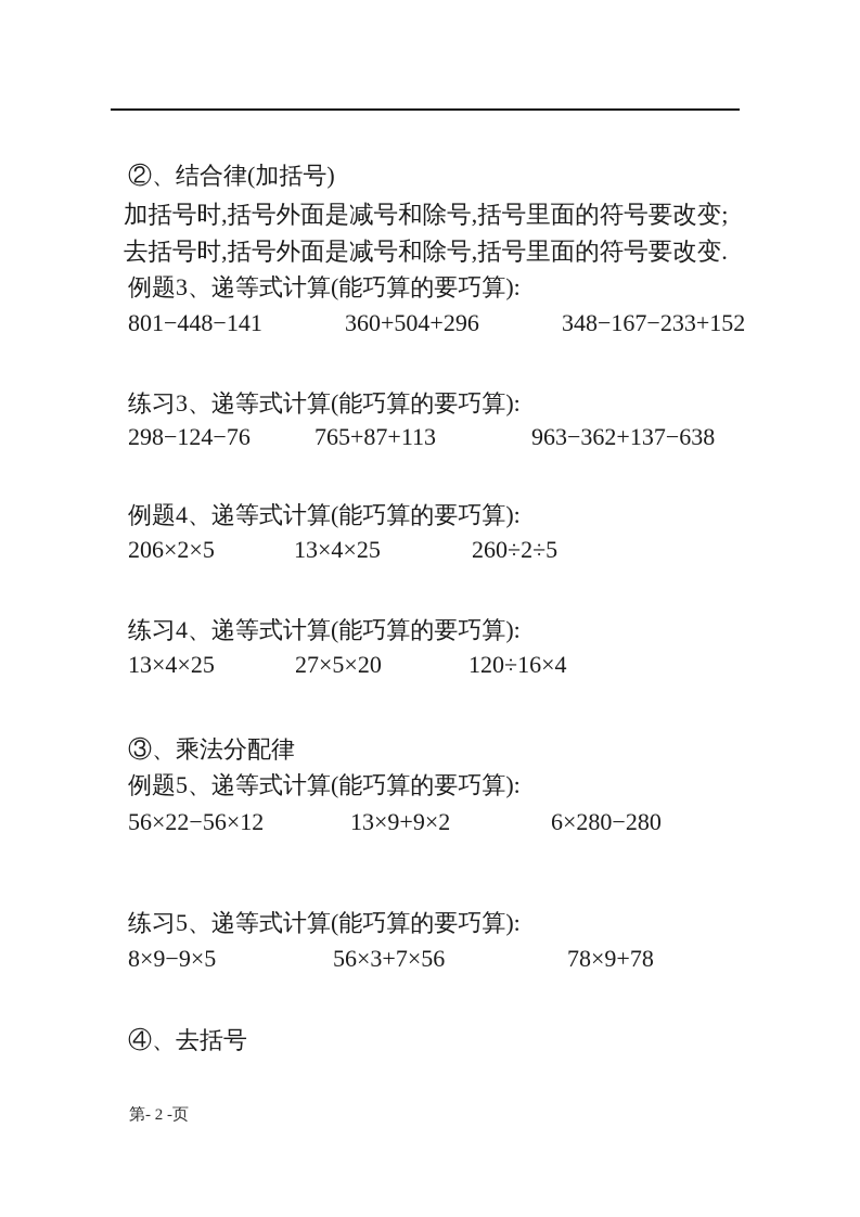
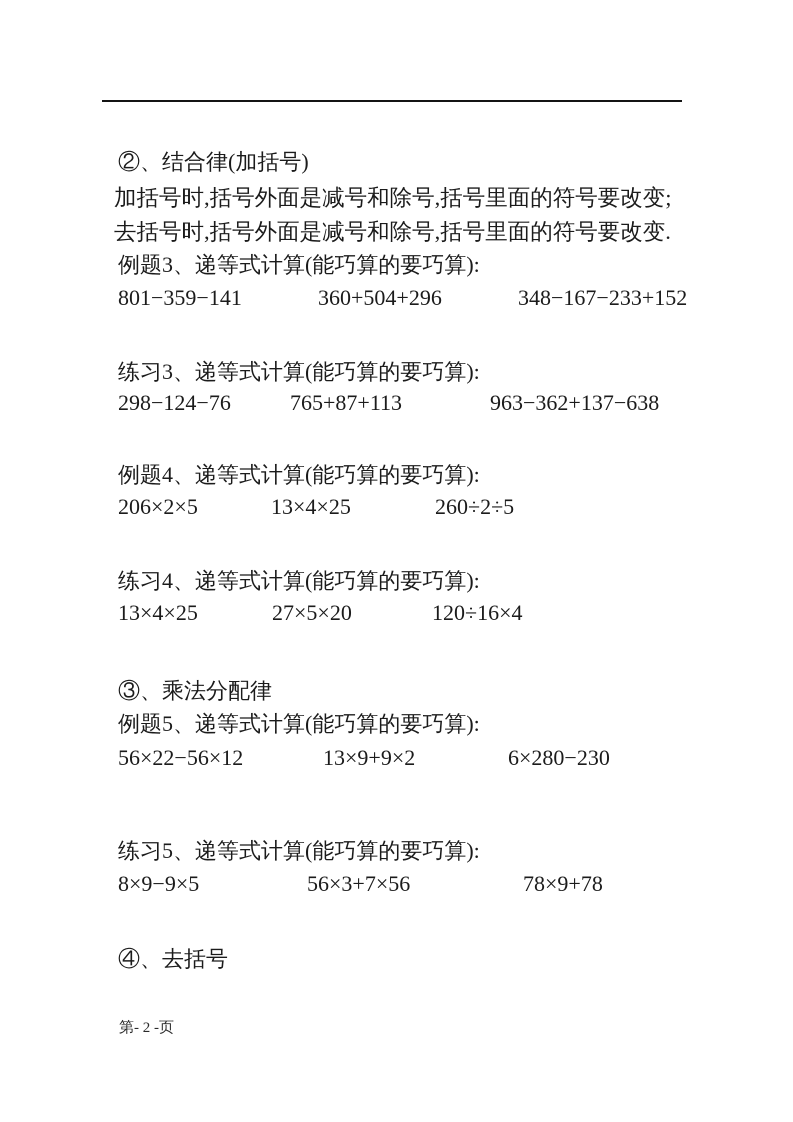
  ②、结合律(加括号)
  加括号时,括号外面是减号和除号,括号里面的符号要改变;
  去括号时,括号外面是减号和除号,括号里面的符号要改变.
  例题3、递等式计算(能巧算的要巧算):
- 801−448−141
+ 801−359−141
  360+504+296
  348−167−233+152
  练习3、递等式计算(能巧算的要巧算):
  298−124−76
  765+87+113
  963−362+137−638
  例题4、递等式计算(能巧算的要巧算):
  206×2×5
  13×4×25
  260÷2÷5
  练习4、递等式计算(能巧算的要巧算):
  13×4×25
  27×5×20
  120÷16×4
  ③、乘法分配律
  例题5、递等式计算(能巧算的要巧算):
  56×22−56×12
  13×9+9×2
- 6×280−280
+ 6×280−230
  练习5、递等式计算(能巧算的要巧算):
  8×9−9×5
  56×3+7×56
  78×9+78
  ④、去括号
  第- 2 -页
